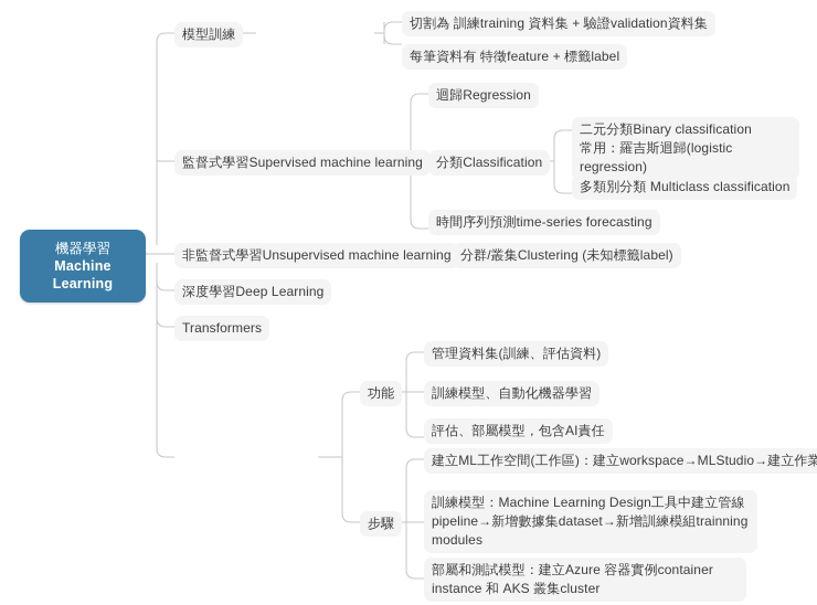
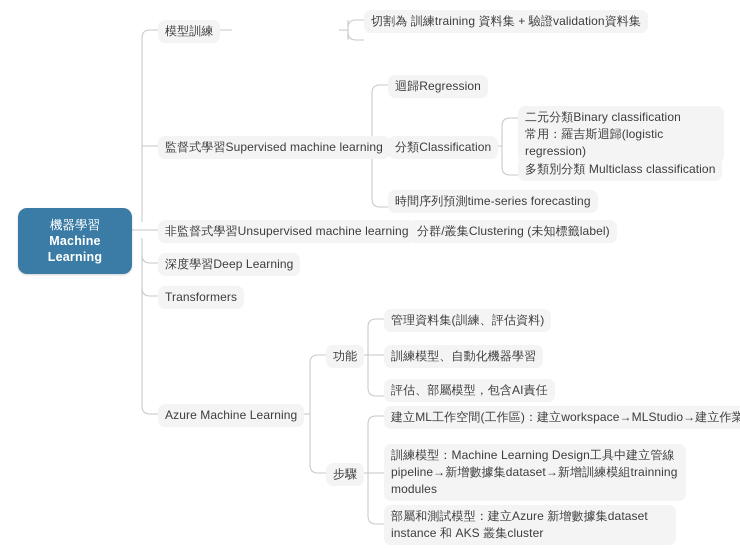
  機器學習
  Machine Learning
  模型訓練
  切割為 訓練training 資料集 + 驗證validation資料集
- 每筆資料有 特徵feature + 標籤label
  監督式學習Supervised machine learning
  迴歸Regression
  分類Classification
  二元分類Binary classification
  常用：羅吉斯迴歸(logistic regression)
  多類別分類 Multiclass classification
  時間序列預測time-series forecasting
  非監督式學習Unsupervised machine learning
  分群/叢集Clustering (未知標籤label)
  深度學習Deep Learning
  Transformers
+ Azure Machine Learning
  功能
  管理資料集(訓練、評估資料)
  訓練模型、自動化機器學習
  評估、部屬模型，包含AI責任
  步驟
  建立ML工作空間(工作區)：建立workspace→MLStudio→建立作業
  訓練模型：Machine Learning Design工具中建立管線pipeline→新增數據集dataset→新增訓練模組trainning modules
- 部屬和測試模型：建立Azure 容器實例container instance 和 AKS 叢集cluster
+ 部屬和測試模型：建立Azure 新增數據集dataset instance 和 AKS 叢集cluster
